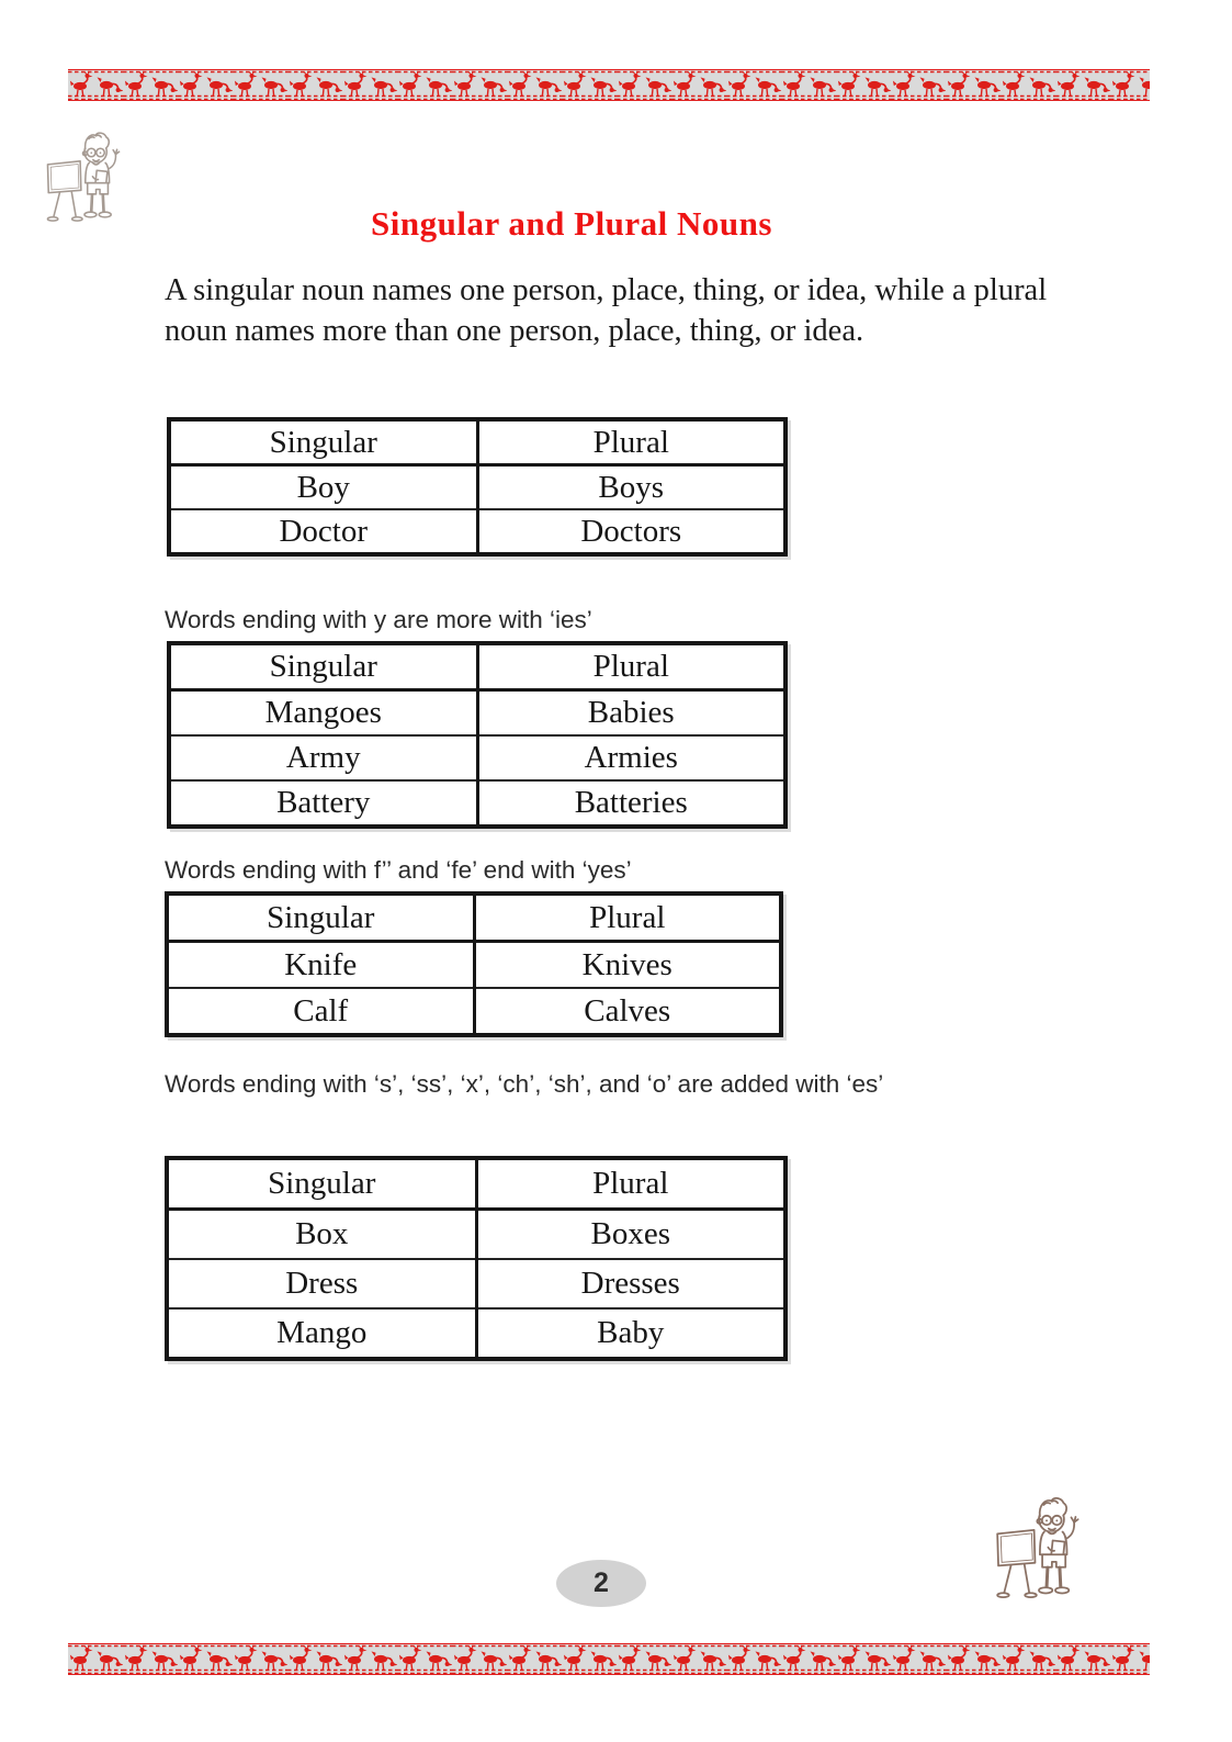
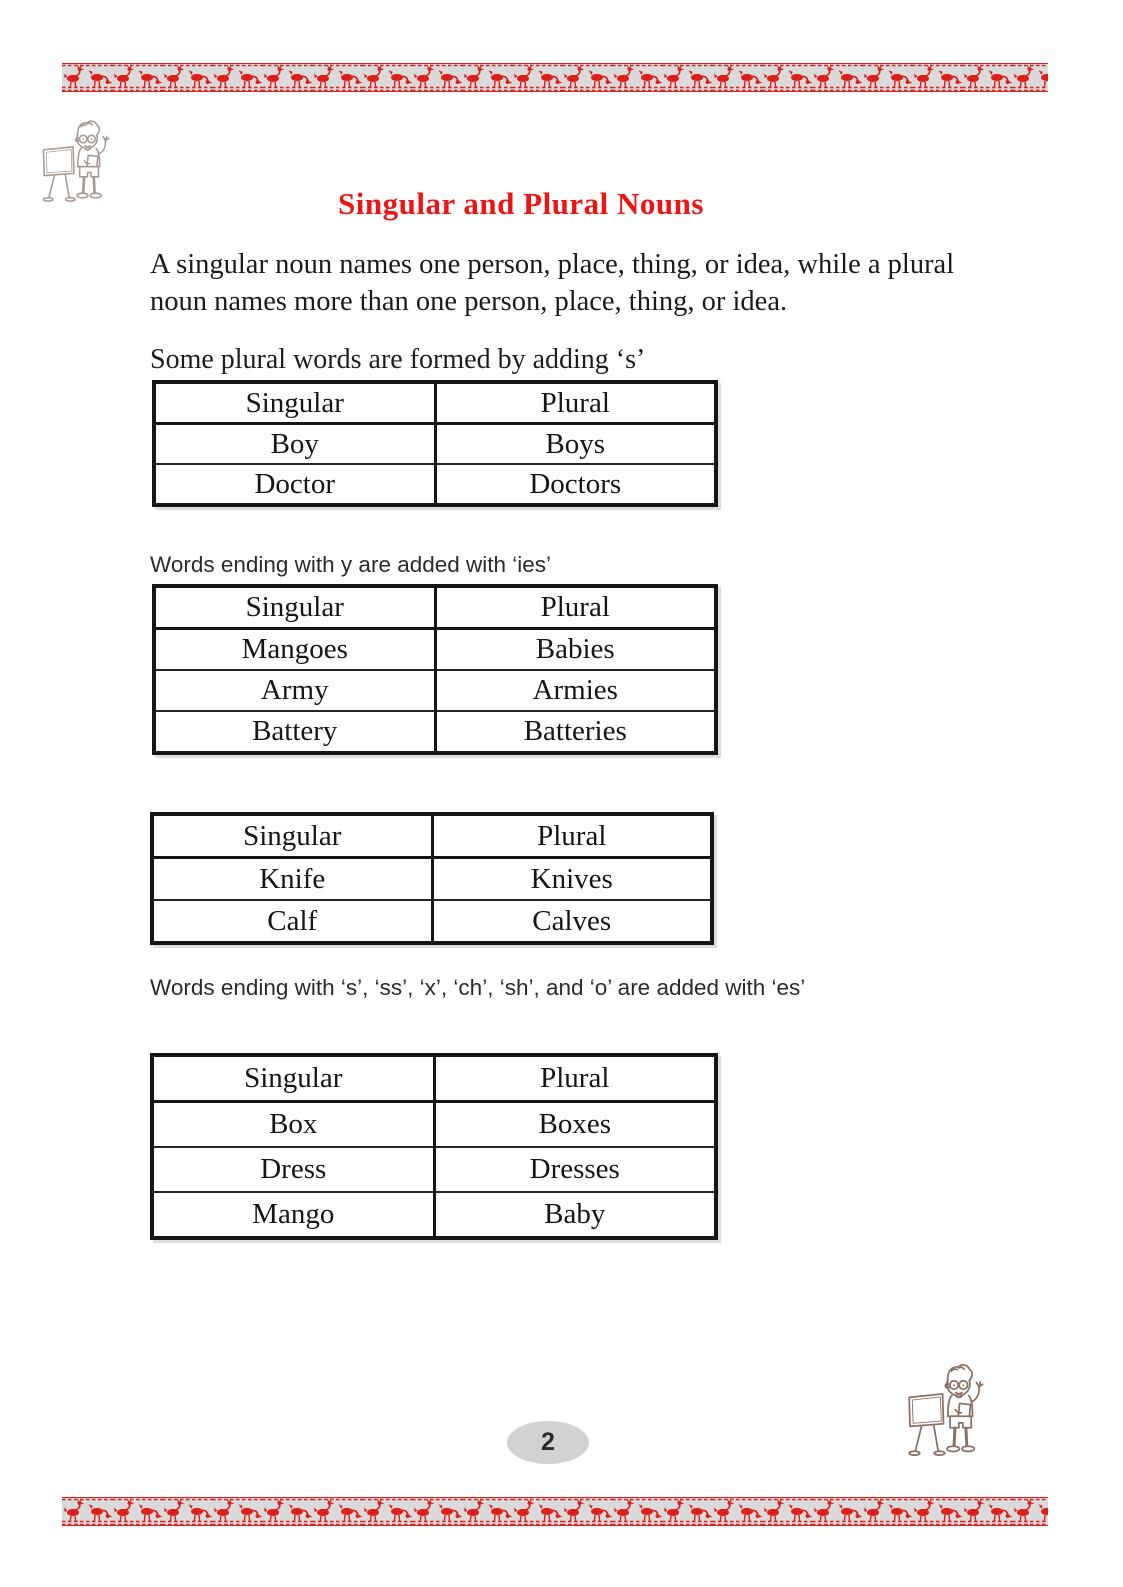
  Singular and Plural Nouns
  A singular noun names one person, place, thing, or idea, while a plural noun names more than one person, place, thing, or idea.
+ Some plural words are formed by adding ‘s’
  Singular	Plural
  Boy	Boys
  Doctor	Doctors
- Words ending with y are more with ‘ies’
+ Words ending with y are added with ‘ies’
  Singular	Plural
  Mangoes	Babies
  Army	Armies
  Battery	Batteries
- Words ending with f’’ and ‘fe’ end with ‘yes’
  Singular	Plural
  Knife	Knives
  Calf	Calves
  Words ending with ‘s’, ‘ss’, ‘x’, ‘ch’, ‘sh’, and ‘o’ are added with ‘es’
  Singular	Plural
  Box	Boxes
  Dress	Dresses
  Mango	Baby
  2
